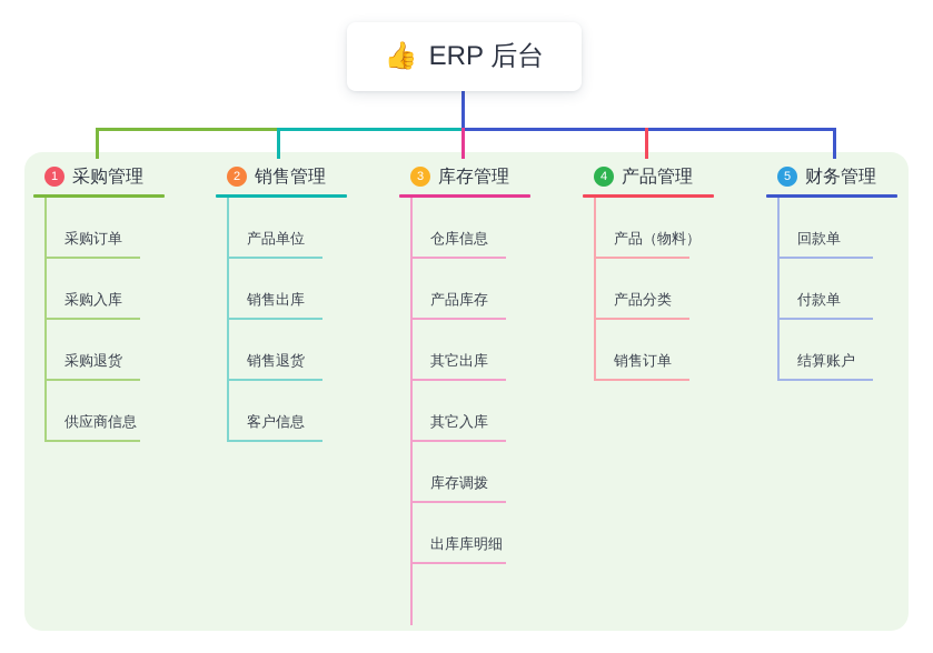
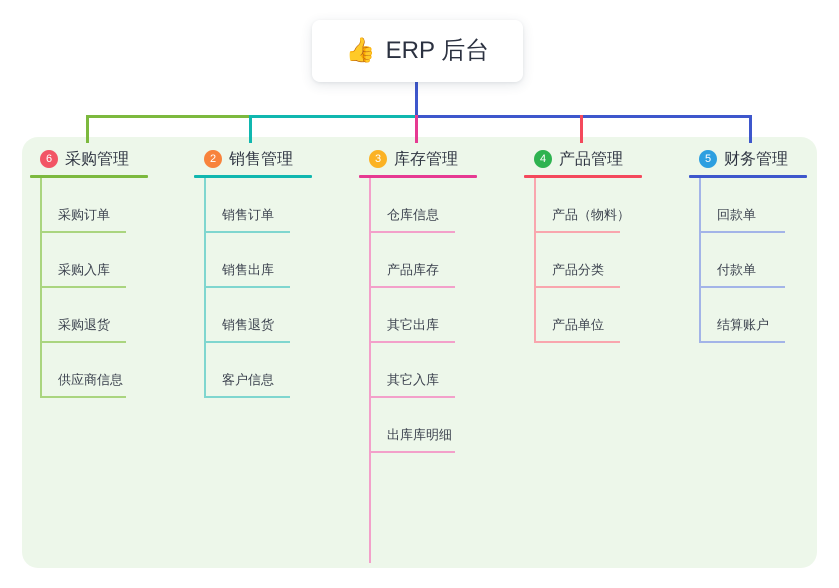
  👍
  ERP 后台
- 1
+ 6
  采购管理
  采购订单
  采购入库
  采购退货
  供应商信息
  2
  销售管理
- 产品单位
+ 销售订单
  销售出库
  销售退货
  客户信息
  3
  库存管理
  仓库信息
  产品库存
  其它出库
  其它入库
- 库存调拨
  出库库明细
  4
  产品管理
  产品（物料）
  产品分类
- 销售订单
+ 产品单位
  5
  财务管理
  回款单
  付款单
  结算账户
